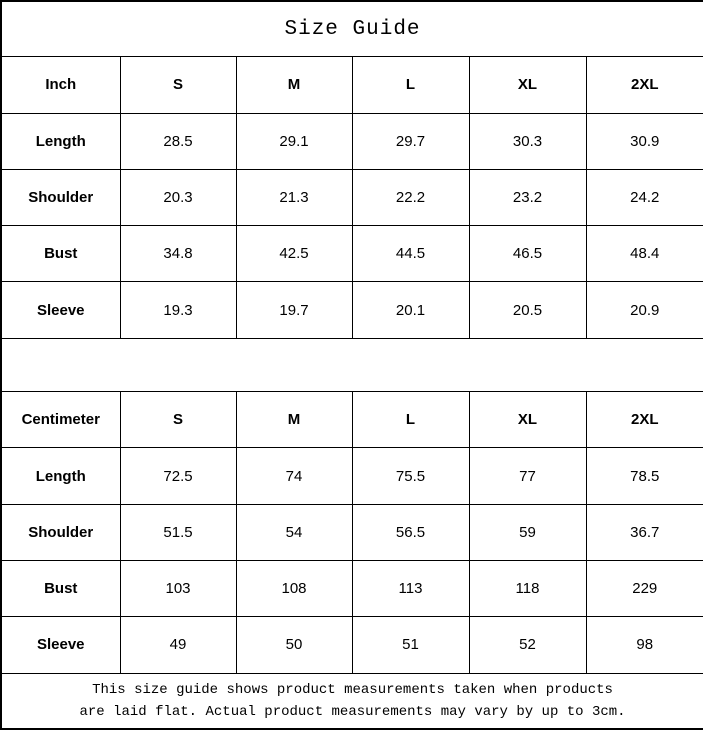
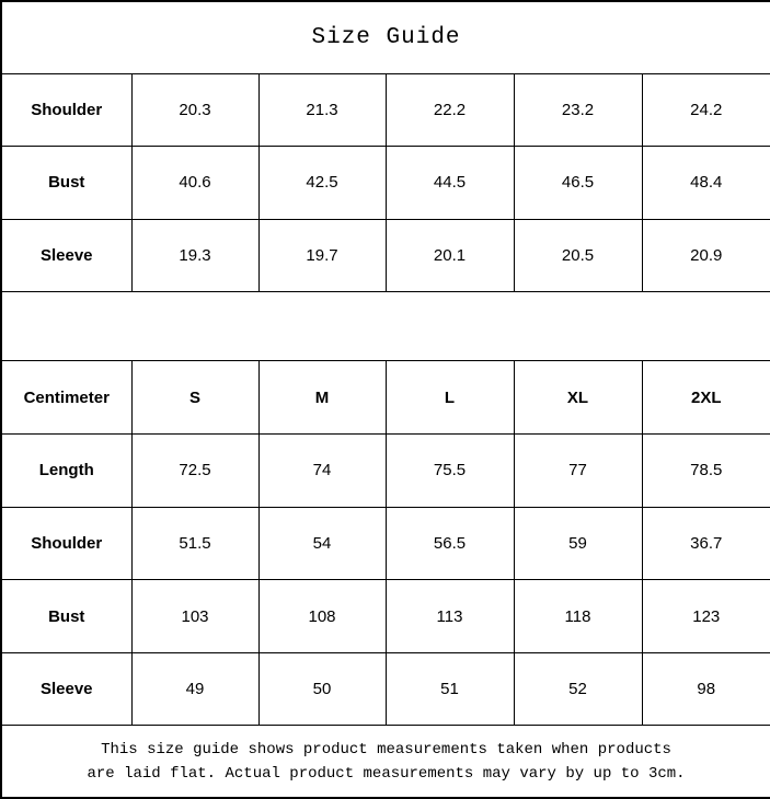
  Size Guide
- Inch	S	M	L	XL	2XL
- Length	28.5	29.1	29.7	30.3	30.9
  Shoulder	20.3	21.3	22.2	23.2	24.2
- Bust	34.8	42.5	44.5	46.5	48.4
+ Bust	40.6	42.5	44.5	46.5	48.4
  Sleeve	19.3	19.7	20.1	20.5	20.9
  Centimeter	S	M	L	XL	2XL
  Length	72.5	74	75.5	77	78.5
  Shoulder	51.5	54	56.5	59	36.7
- Bust	103	108	113	118	229
+ Bust	103	108	113	118	123
  Sleeve	49	50	51	52	98
  This size guide shows product measurements taken when products are laid flat. Actual product measurements may vary by up to 3cm.
